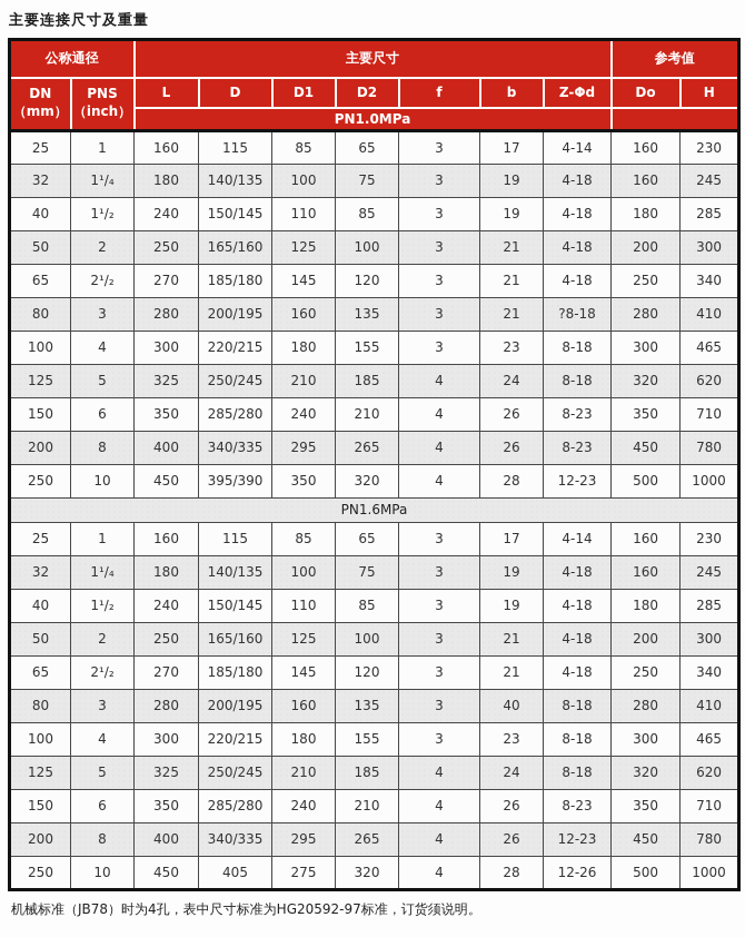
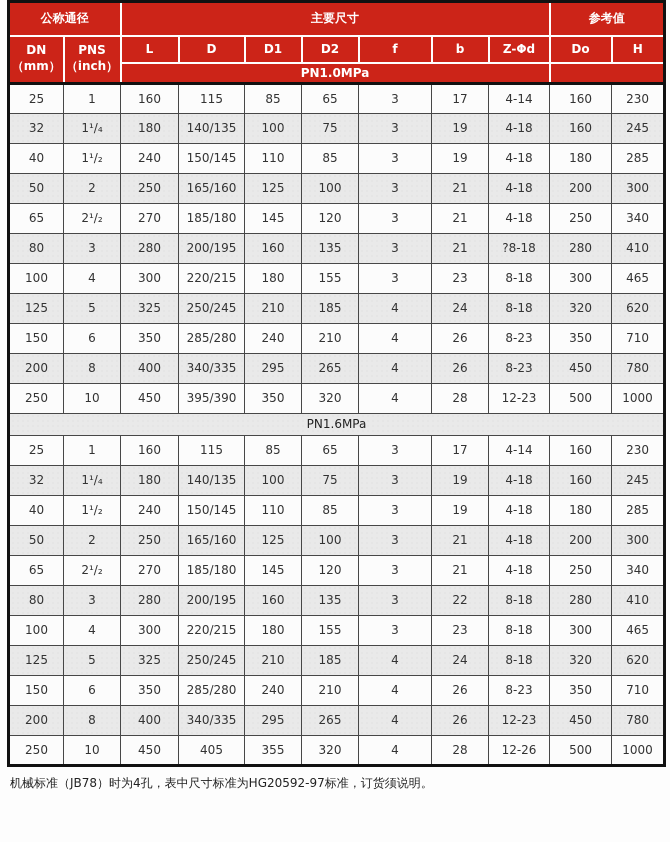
- 主要连接尺寸及重量
  公称通径	主要尺寸	参考值
  DN （mm）	PNS （inch）	L	D	D1	D2	f	b	Z-Φd	Do	H
  PN1.0MPa
  25	1	160	115	85	65	3	17	4-14	160	230
  32	1¹/₄	180	140/135	100	75	3	19	4-18	160	245
  40	1¹/₂	240	150/145	110	85	3	19	4-18	180	285
  50	2	250	165/160	125	100	3	21	4-18	200	300
  65	2¹/₂	270	185/180	145	120	3	21	4-18	250	340
  80	3	280	200/195	160	135	3	21	?8-18	280	410
  100	4	300	220/215	180	155	3	23	8-18	300	465
  125	5	325	250/245	210	185	4	24	8-18	320	620
  150	6	350	285/280	240	210	4	26	8-23	350	710
  200	8	400	340/335	295	265	4	26	8-23	450	780
  250	10	450	395/390	350	320	4	28	12-23	500	1000
  PN1.6MPa
  25	1	160	115	85	65	3	17	4-14	160	230
  32	1¹/₄	180	140/135	100	75	3	19	4-18	160	245
  40	1¹/₂	240	150/145	110	85	3	19	4-18	180	285
  50	2	250	165/160	125	100	3	21	4-18	200	300
  65	2¹/₂	270	185/180	145	120	3	21	4-18	250	340
- 80	3	280	200/195	160	135	3	40	8-18	280	410
+ 80	3	280	200/195	160	135	3	22	8-18	280	410
  100	4	300	220/215	180	155	3	23	8-18	300	465
  125	5	325	250/245	210	185	4	24	8-18	320	620
  150	6	350	285/280	240	210	4	26	8-23	350	710
  200	8	400	340/335	295	265	4	26	12-23	450	780
- 250	10	450	405	275	320	4	28	12-26	500	1000
+ 250	10	450	405	355	320	4	28	12-26	500	1000
  机械标准（JB78）时为4孔，表中尺寸标准为HG20592-97标准，订货须说明。
